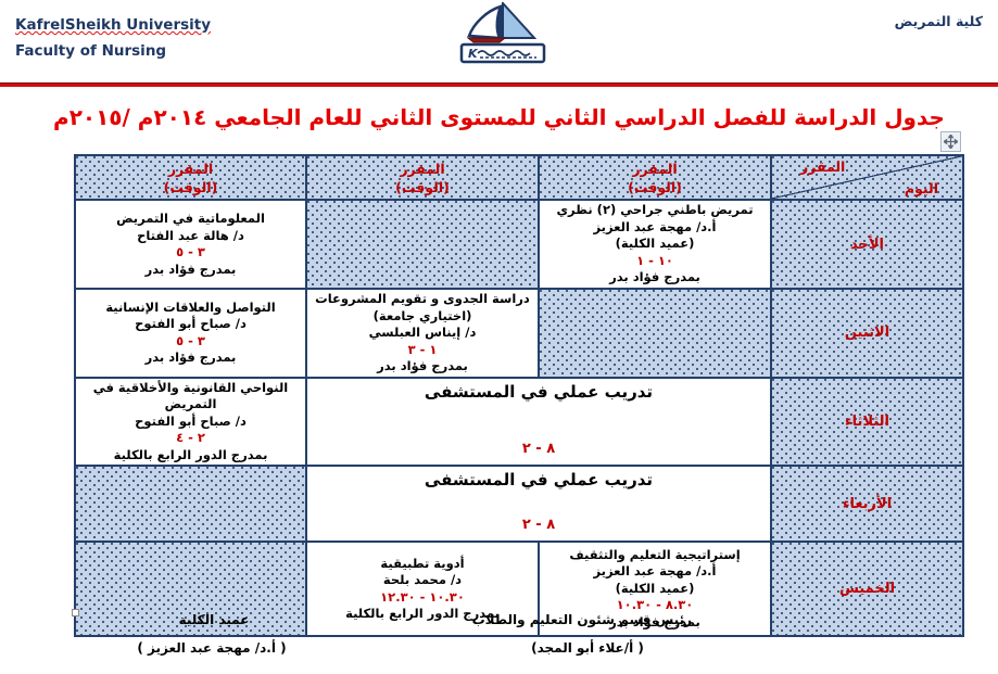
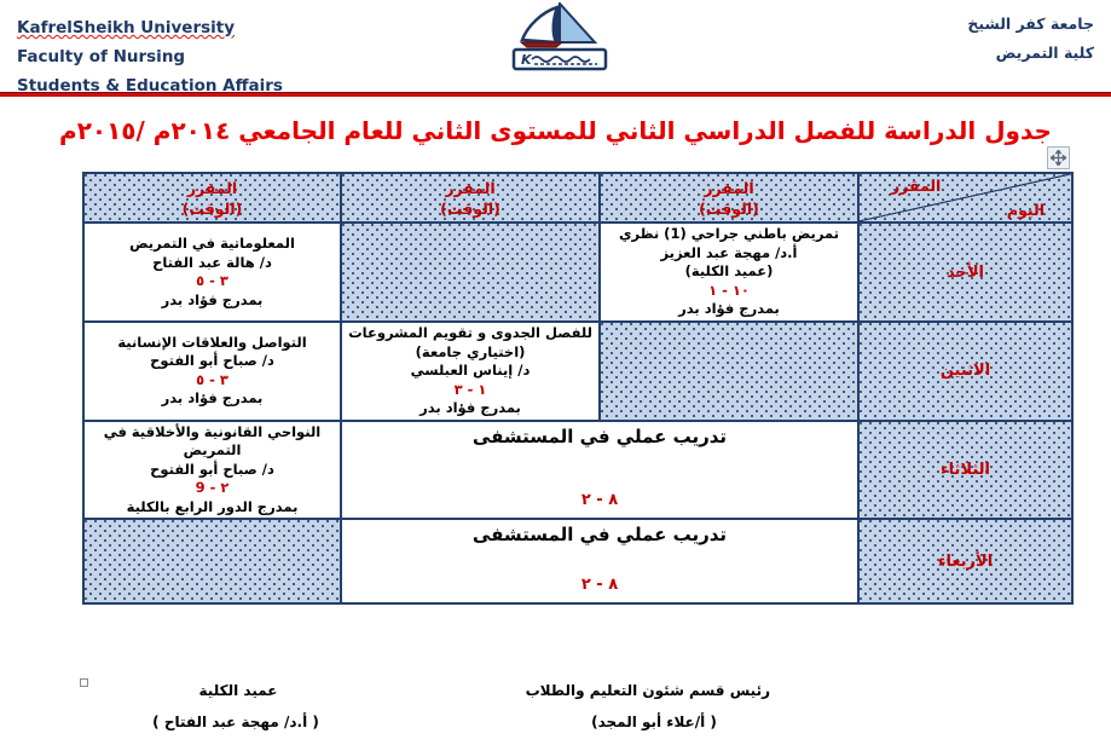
  KafrelSheikh University
  Faculty of Nursing
+ Students & Education Affairs
  K
+ جامعة كفر الشيخ
  كلية التمريض
  جدول الدراسة للفصل الدراسي الثاني للمستوى الثاني للعام الجامعي ٢٠١٤م /٢٠١٥م
  المقرر اليوم	المقرر (الوقت)	المقرر (الوقت)	المقرر (الوقت)
- الأحد	تمريض باطني جراحي (٢) نظري أ.د/ مهجة عبد العزيز (عميد الكلية) ١٠ - ١ بمدرج فؤاد بدر		المعلوماتية في التمريض د/ هالة عبد الفتاح ٣ - ٥ بمدرج فؤاد بدر
+ الأحد	تمريض باطني جراحي (1) نظري أ.د/ مهجة عبد العزيز (عميد الكلية) ١٠ - ١ بمدرج فؤاد بدر		المعلوماتية في التمريض د/ هالة عبد الفتاح ٣ - ٥ بمدرج فؤاد بدر
- الاثنين		دراسة الجدوى و تقويم المشروعات (اختياري جامعة) د/ إيناس العبلسي ١ - ٣ بمدرج فؤاد بدر	التواصل والعلاقات الإنسانية د/ صباح أبو الفتوح ٣ - ٥ بمدرج فؤاد بدر
+ الاثنين		للفصل الجدوى و تقويم المشروعات (اختياري جامعة) د/ إيناس العبلسي ١ - ٣ بمدرج فؤاد بدر	التواصل والعلاقات الإنسانية د/ صباح أبو الفتوح ٣ - ٥ بمدرج فؤاد بدر
- الثلاثاء	تدريب عملي في المستشفى ٨ - ٢	النواحي القانونية والأخلاقية في التمريض د/ صباح أبو الفتوح ٢ - ٤ بمدرج الدور الرابع بالكلية
+ الثلاثاء	تدريب عملي في المستشفى ٨ - ٢	النواحي القانونية والأخلاقية في التمريض د/ صباح أبو الفتوح ٢ - 9 بمدرج الدور الرابع بالكلية
  الأربعاء	تدريب عملي في المستشفى ٨ - ٢
- الخميس	إستراتيجية التعليم والتثقيف أ.د/ مهجة عبد العزيز (عميد الكلية) ٨.٣٠ - ١٠.٣٠ بمدرج فؤاد بدر	أدوية تطبيقية د/ محمد بلحة ١٠.٣٠ - ١٢.٣٠ بمدرج الدور الرابع بالكلية
  رئيس قسم شئون التعليم والطلاب
  ( أ/علاء أبو المجد)
  عميد الكلية
- ( أ.د/ مهجة عبد العزيز )
+ ( أ.د/ مهجة عبد الفتاح )
